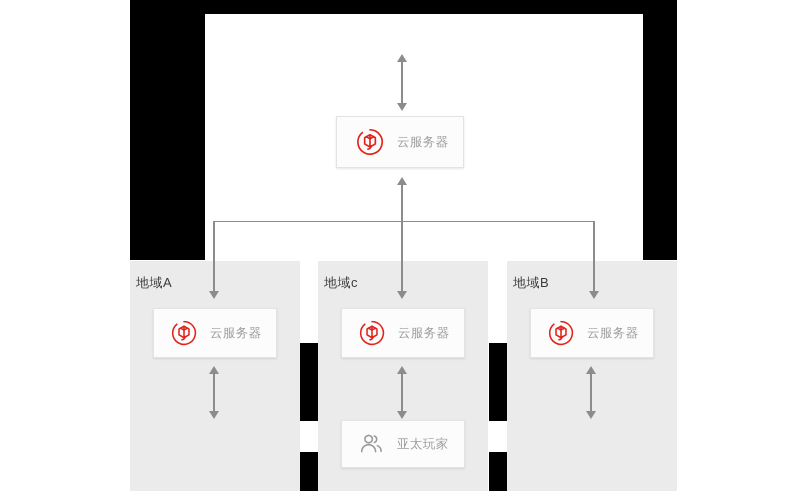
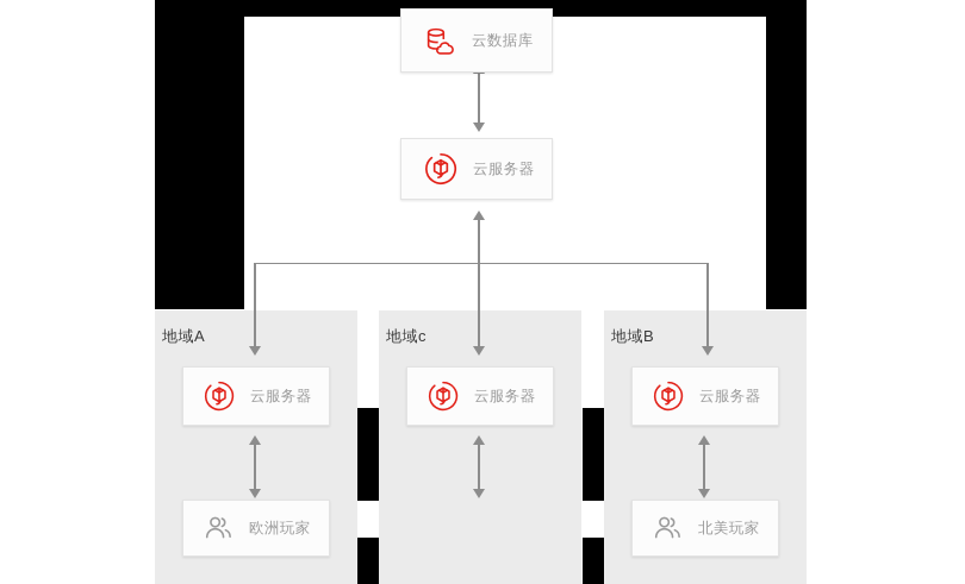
+ 云数据库
  云服务器
  地域A
  云服务器
+ 欧洲玩家
  地域c
  云服务器
- 亚太玩家
  地域B
  云服务器
+ 北美玩家
